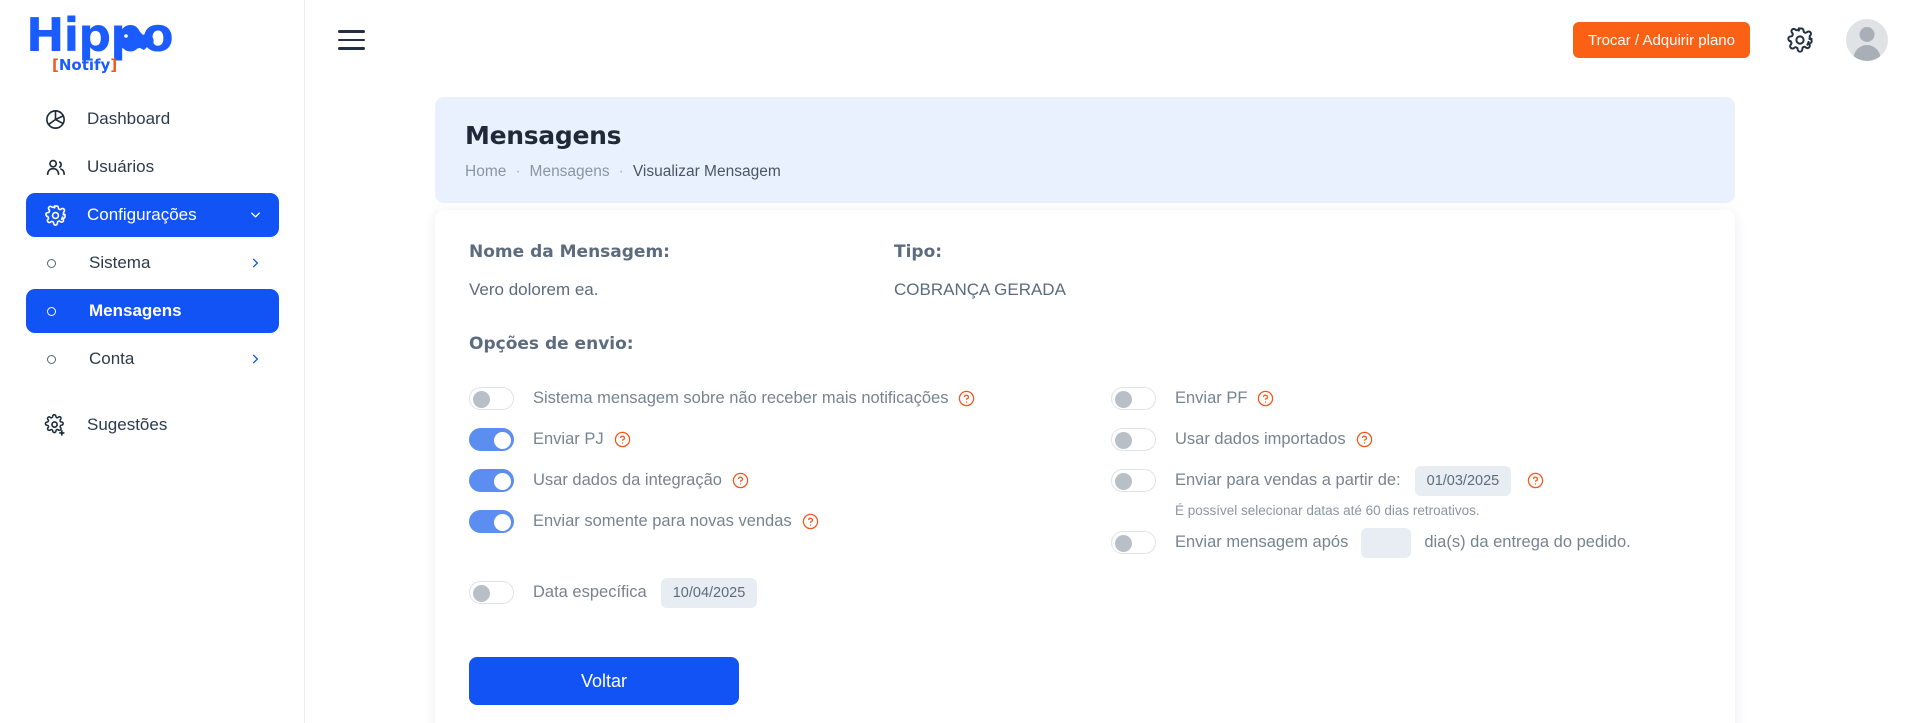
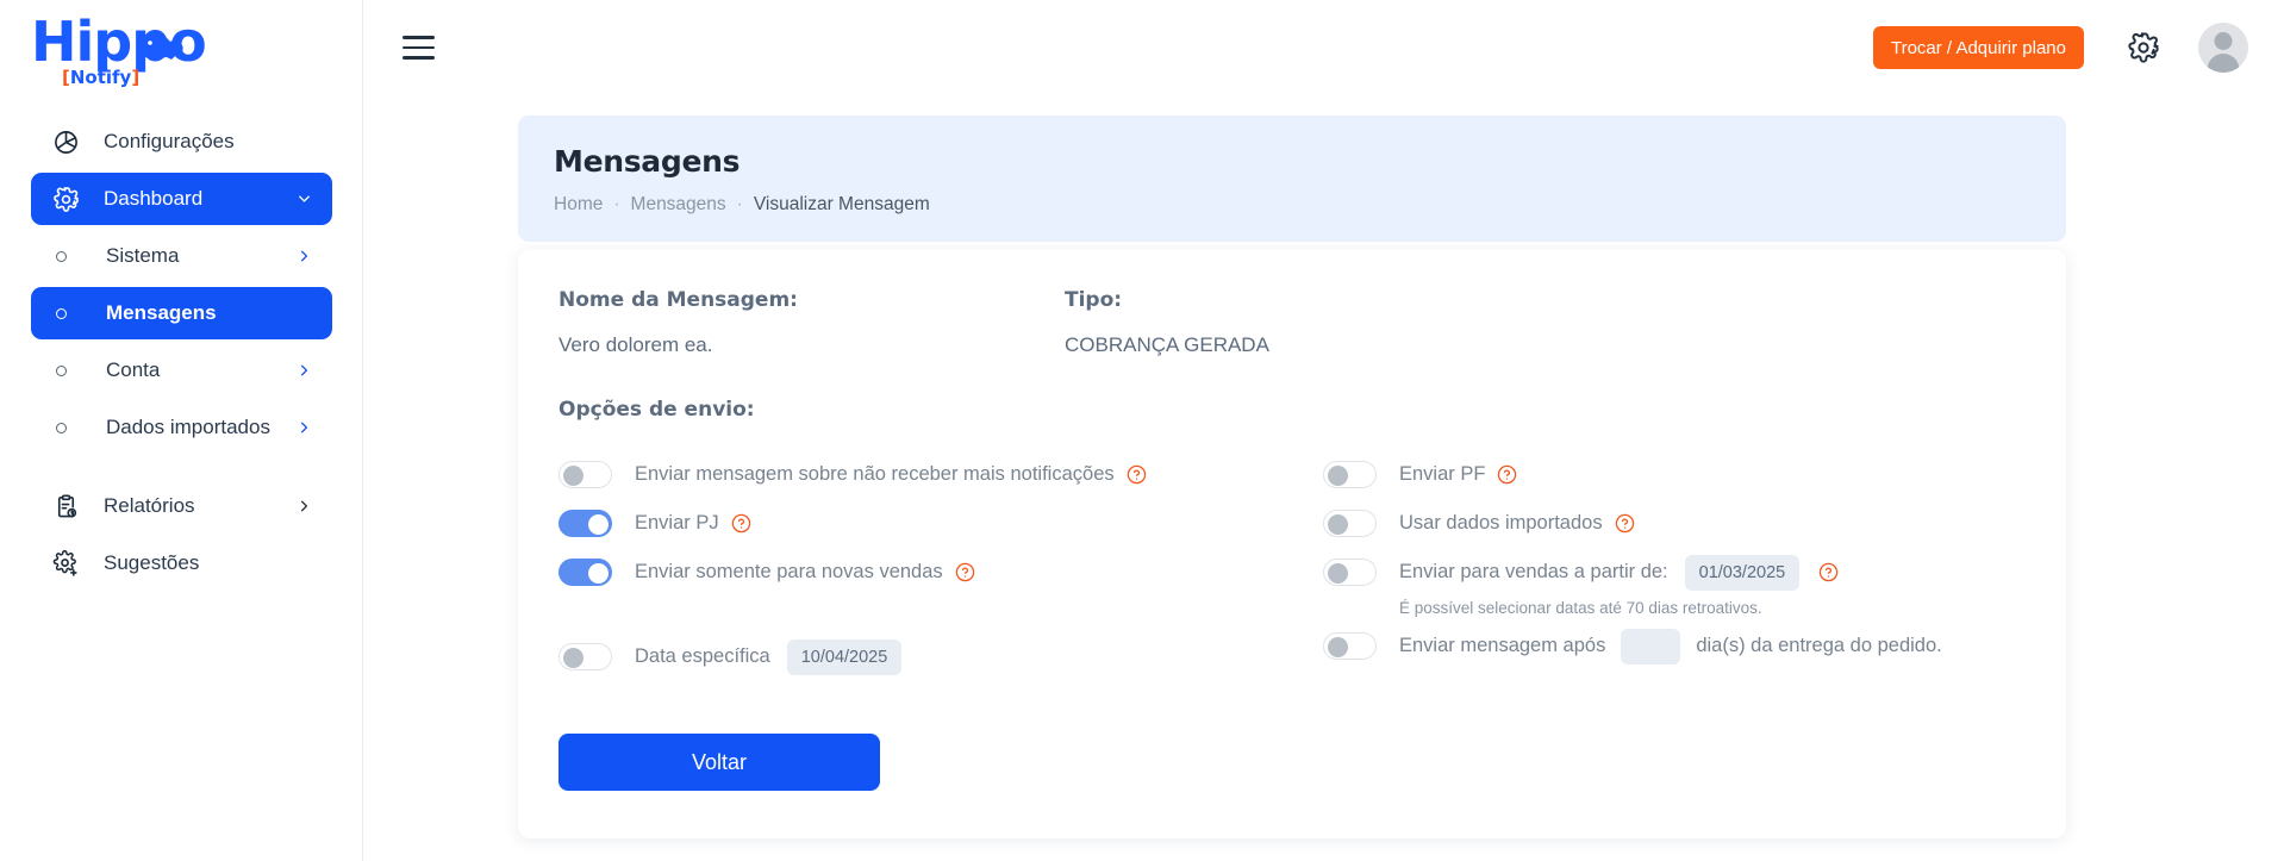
  Hipo
  [Notify]
- Dashboard
+ Configurações
- Usuários
- Configurações
+ Dashboard
  Sistema
  Mensagens
  Conta
+ Dados importados
+ Relatórios
  Sugestões
  Trocar / Adquirir plano
  Mensagens
  Home
  ·
  Mensagens
  ·
  Visualizar Mensagem
  Nome da Mensagem:
  Vero dolorem ea.
  Tipo:
  COBRANÇA GERADA
  Opções de envio:
- Sistema mensagem sobre não receber mais notificações
+ Enviar mensagem sobre não receber mais notificações
  Enviar PJ
- Usar dados da integração
  Enviar somente para novas vendas
  Data específica
  10/04/2025
  Enviar PF
  Usar dados importados
  Enviar para vendas a partir de:
  01/03/2025
- É possível selecionar datas até 60 dias retroativos.
+ É possível selecionar datas até 70 dias retroativos.
  Enviar mensagem após
  dia(s) da entrega do pedido.
  Voltar
